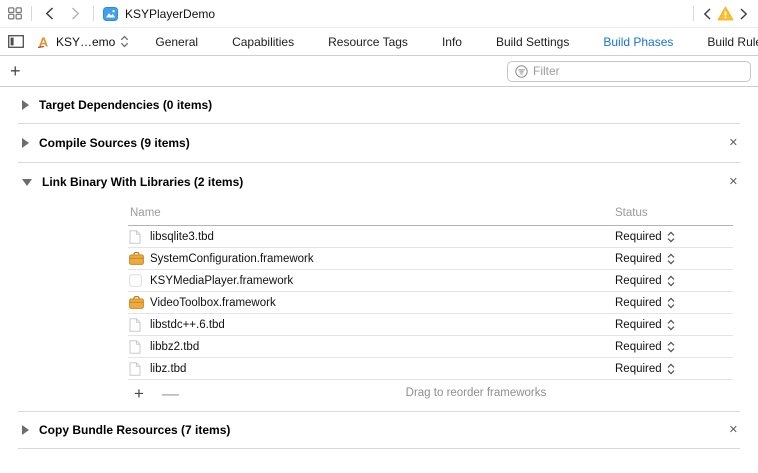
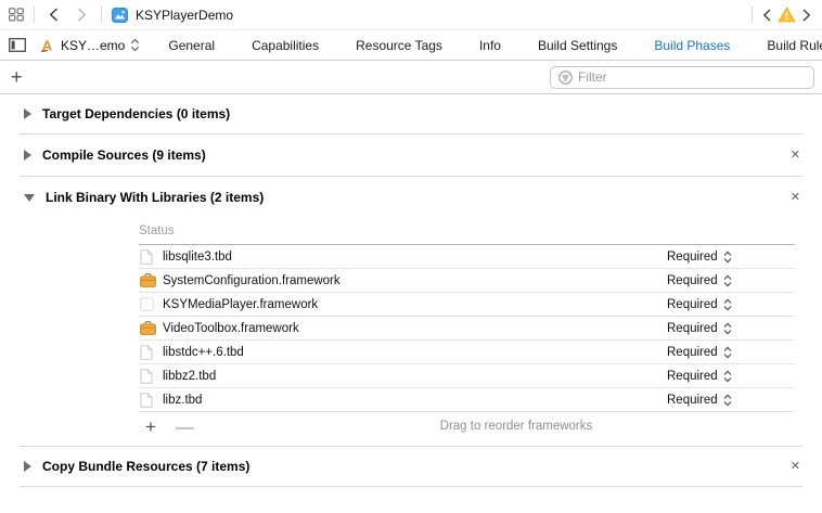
  KSYPlayerDemo
  A
  KSY…emo
  General
  Capabilities
  Resource Tags
  Info
  Build Settings
  Build Phases
  Build Rul
  +
  Filter
  Target Dependencies (0 items)
  Compile Sources (9 items)
  ✕
  Link Binary With Libraries (2 items)
  ✕
- Name
  Status
  libsqlite3.tbd
  Required
  SystemConfiguration.framework
  Required
  KSYMediaPlayer.framework
  Required
  VideoToolbox.framework
  Required
  libstdc++.6.tbd
  Required
  libbz2.tbd
  Required
  libz.tbd
  Required
  +
  —
  Drag to reorder frameworks
  Copy Bundle Resources (7 items)
  ✕
